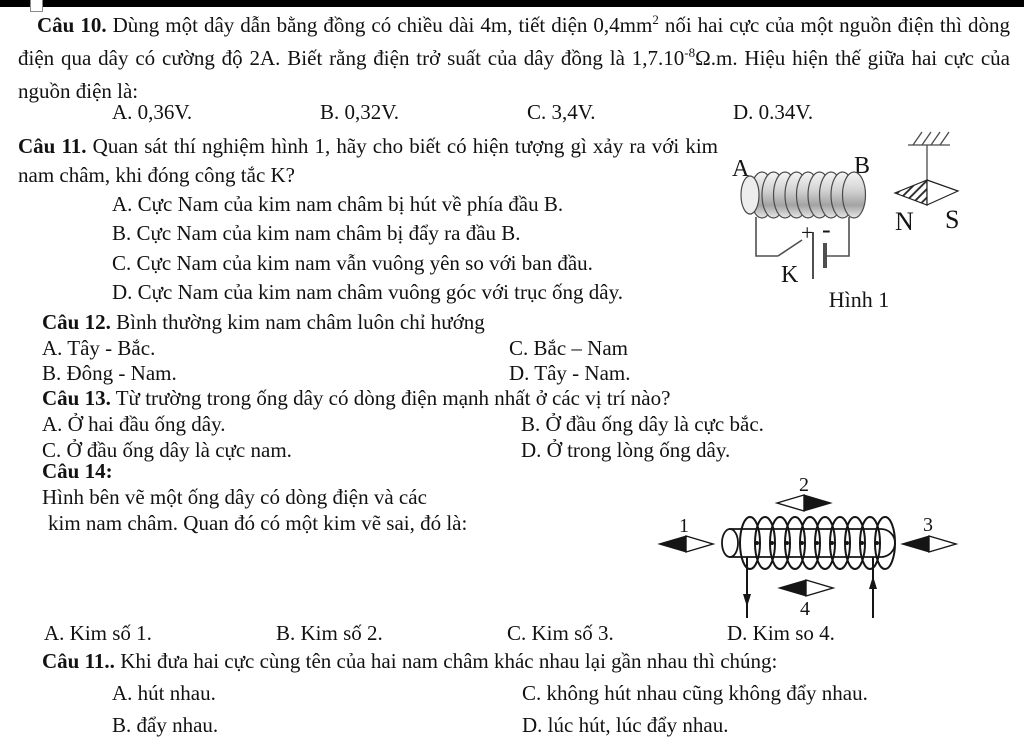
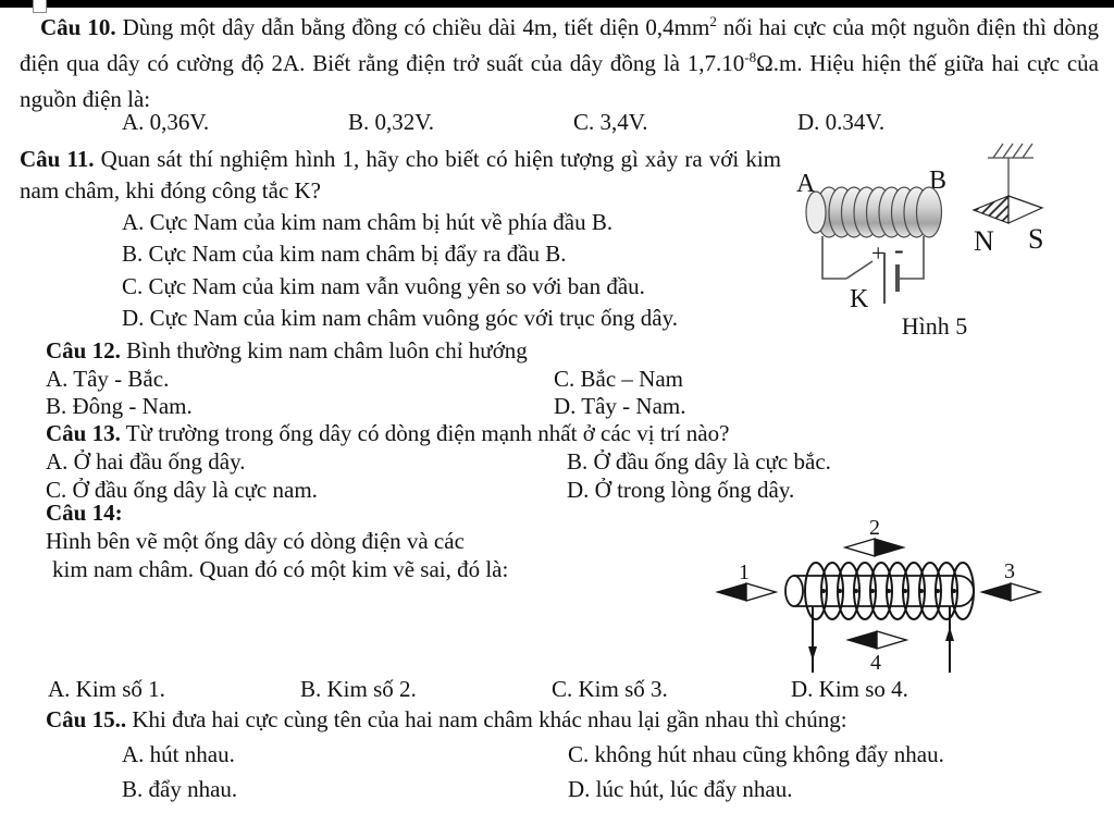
  Câu 10. Dùng một dây dẫn bằng đồng có chiều dài 4m, tiết diện 0,4mm2 nối hai cực của một nguồn điện thì dòng điện qua dây có cường độ 2A. Biết rằng điện trở suất của dây đồng là 1,7.10-8Ω.m. Hiệu hiện thế giữa hai cực của nguồn điện là:
  A. 0,36V.
  B. 0,32V.
  C. 3,4V.
  D. 0.34V.
  Câu 11. Quan sát thí nghiệm hình 1, hãy cho biết có hiện tượng gì xảy ra với kim nam châm, khi đóng công tắc K?
  A. Cực Nam của kim nam châm bị hút về phía đầu B.
  B. Cực Nam của kim nam châm bị đẩy ra đầu B.
  C. Cực Nam của kim nam vẫn vuông yên so với ban đầu.
  D. Cực Nam của kim nam châm vuông góc với trục ống dây.
  A
  B
  K
  +
  -
  N
  S
- Hình 1
+ Hình 5
  Câu 12. Bình thường kim nam châm luôn chỉ hướng
  A. Tây - Bắc.
  C. Bắc – Nam
  B. Đông - Nam.
  D. Tây - Nam.
  Câu 13. Từ trường trong ống dây có dòng điện mạnh nhất ở các vị trí nào?
  A. Ở hai đầu ống dây.
  B. Ở đầu ống dây là cực bắc.
  C. Ở đầu ống dây là cực nam.
  D. Ở trong lòng ống dây.
  Câu 14:
  Hình bên vẽ một ống dây có dòng điện và các
  kim nam châm. Quan đó có một kim vẽ sai, đó là:
  1
  2
  3
  4
  A. Kim số 1.
  B. Kim số 2.
  C. Kim số 3.
  D. Kim so 4.
- Câu 11.. Khi đưa hai cực cùng tên của hai nam châm khác nhau lại gần nhau thì chúng:
+ Câu 15.. Khi đưa hai cực cùng tên của hai nam châm khác nhau lại gần nhau thì chúng:
  A. hút nhau.
  C. không hút nhau cũng không đẩy nhau.
  B. đẩy nhau.
  D. lúc hút, lúc đẩy nhau.
